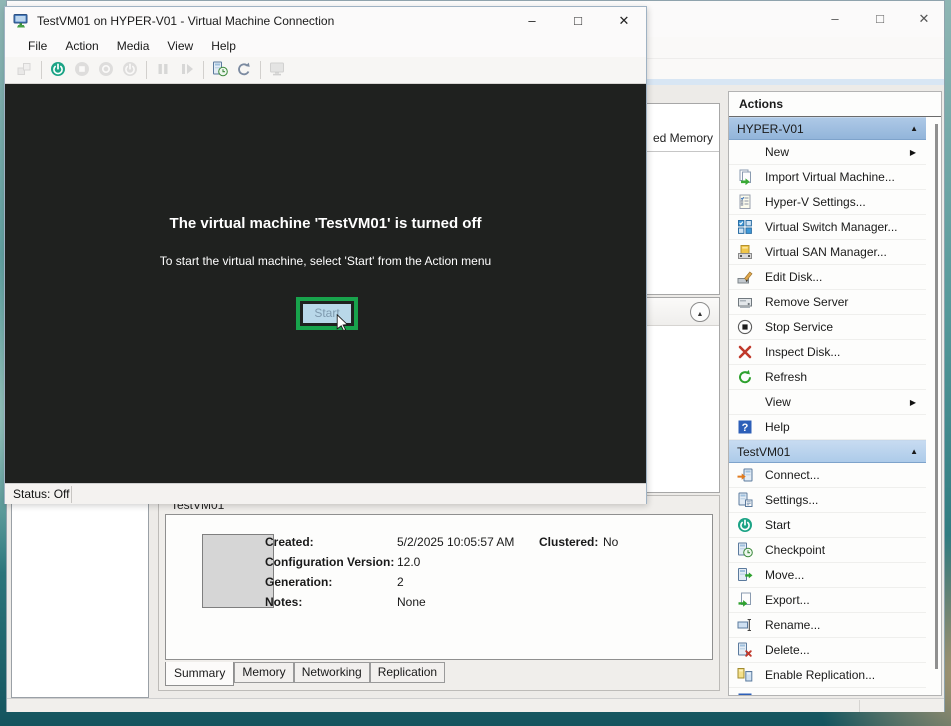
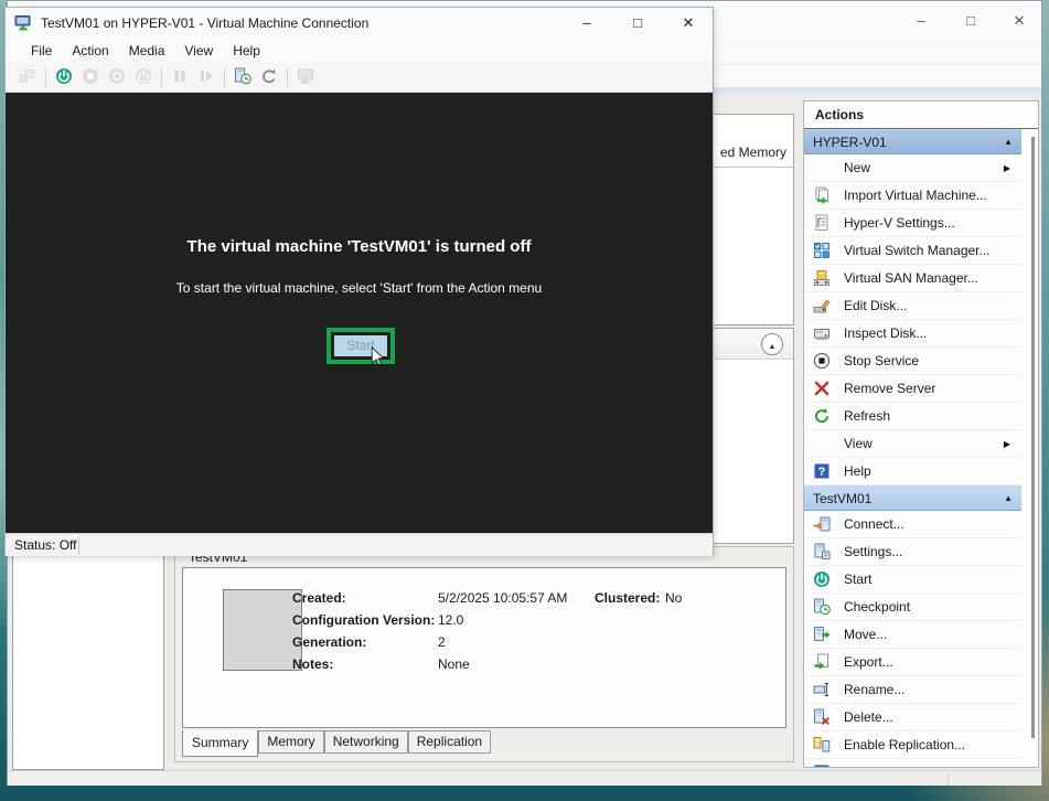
  –
  □
  ✕
  ed Memory
  TestVM01
  Created:
  5/2/2025 10:05:57 AM
  Configuration Version:
  12.0
  Generation:
  2
  Notes:
  None
  Clustered:
  No
  Summary
  Memory
  Networking
  Replication
  Actions
  HYPER-V01
  ▲
  New
  ▶
  Import Virtual Machine...
  Hyper-V Settings...
  Virtual Switch Manager...
  Virtual SAN Manager...
  Edit Disk...
- Remove Server
+ Inspect Disk...
  Stop Service
- Inspect Disk...
+ Remove Server
  Refresh
  View
  ▶
  ?
  Help
  TestVM01
  ▲
  Connect...
  Settings...
  Start
  Checkpoint
  Move...
  Export...
  Rename...
  Delete...
  Enable Replication...
  TestVM01 on HYPER-V01 - Virtual Machine Connection
  –
  □
  ✕
  File
  Action
  Media
  View
  Help
  The virtual machine 'TestVM01' is turned off
  To start the virtual machine, select 'Start' from the Action menu
  Start
  Status: Off
